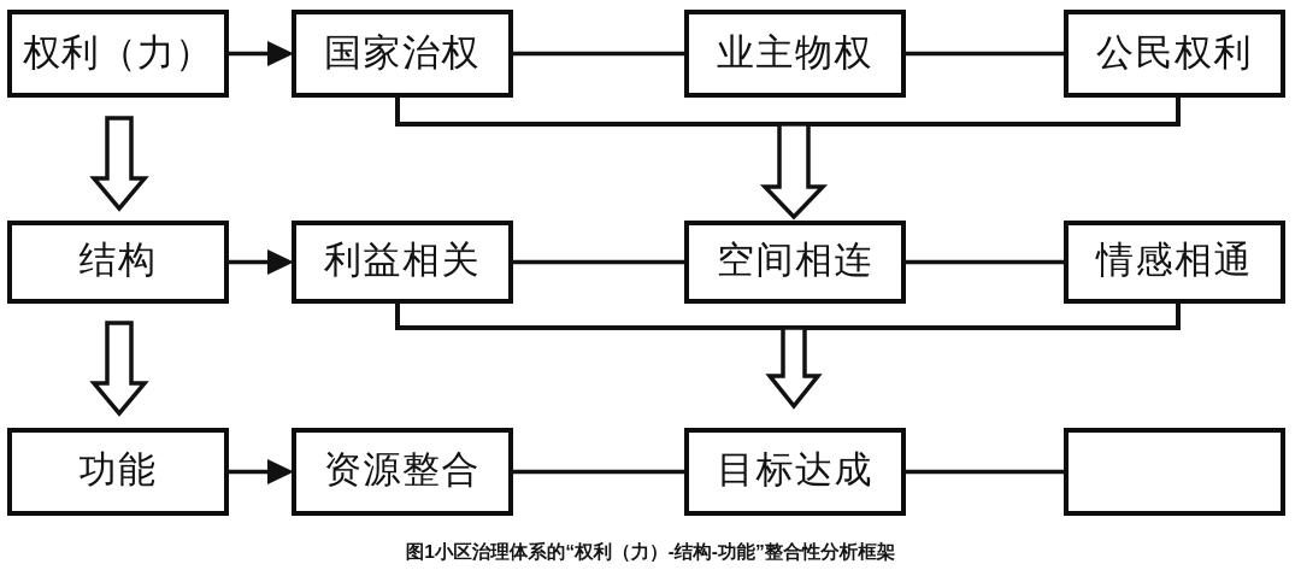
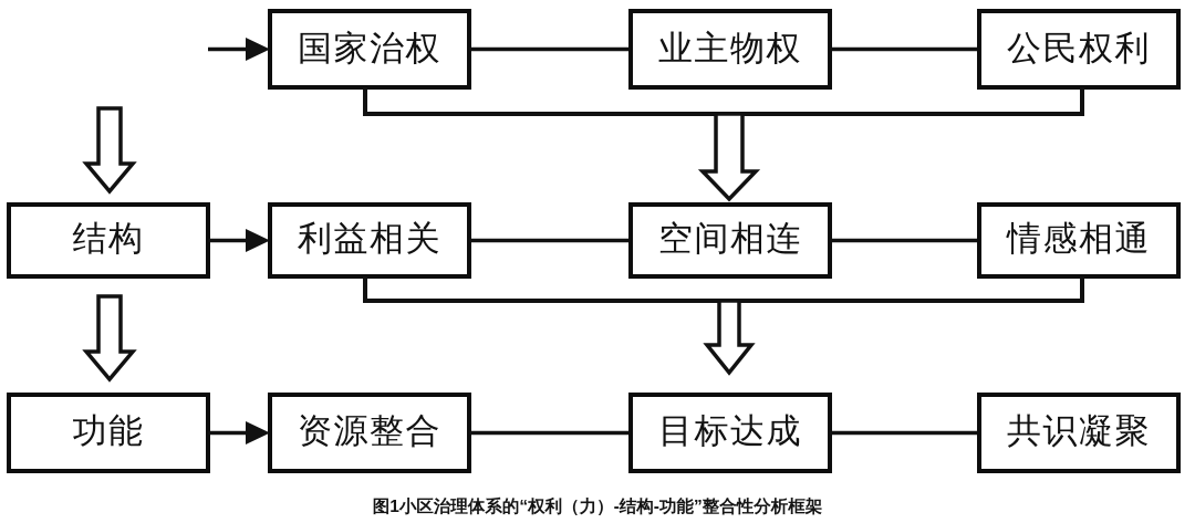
- 权利（力）
  国家治权
  业主物权
  公民权利
  结构
  利益相关
  空间相连
  情感相通
  功能
  资源整合
  目标达成
+ 共识凝聚
  图1小区治理体系的“权利（力）-结构-功能”整合性分析框架
